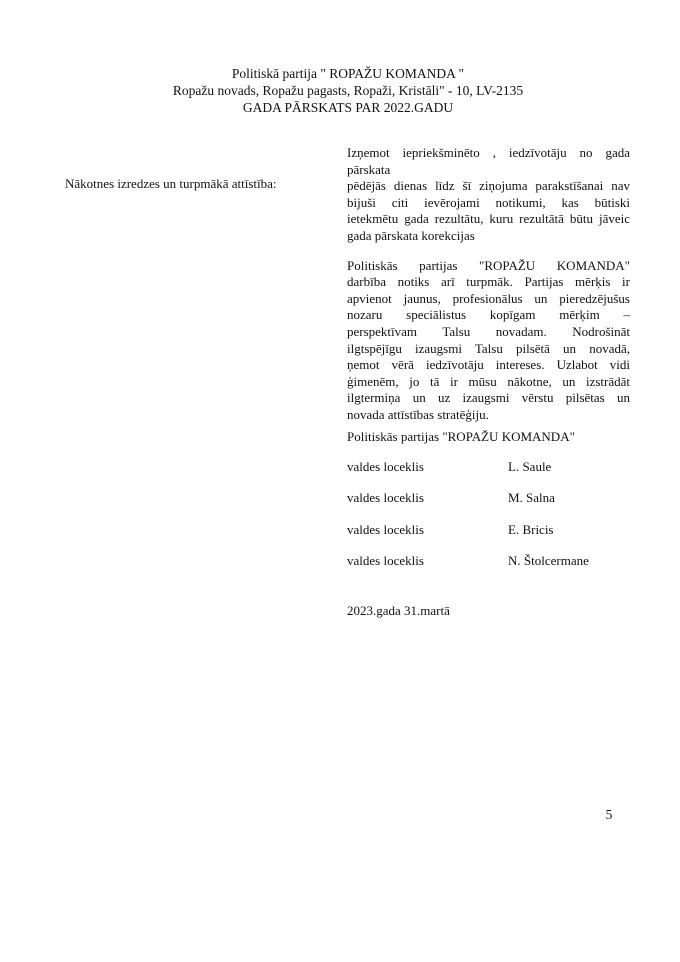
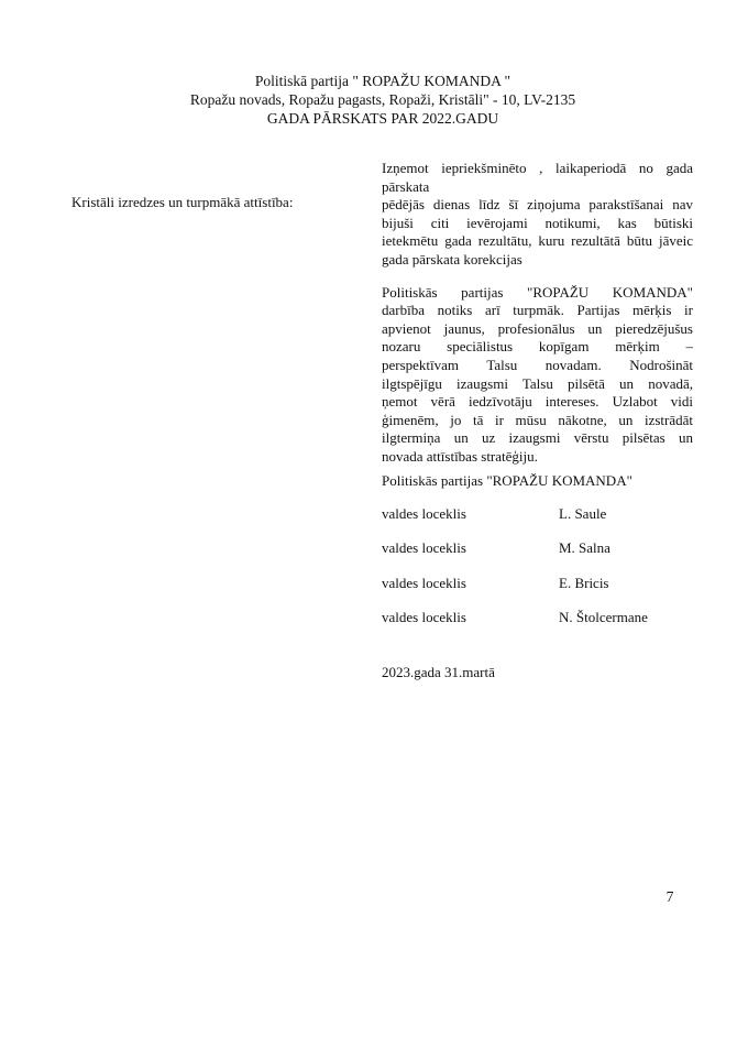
  Politiskā partija " ROPAŽU KOMANDA "
  Ropažu novads, Ropažu pagasts, Ropaži, Kristāli" - 10, LV-2135
  GADA PĀRSKATS PAR 2022.GADU
- Nākotnes izredzes un turpmākā attīstība:
+ Kristāli izredzes un turpmākā attīstība:
- Izņemot iepriekšminēto , iedzīvotāju no gada
+ Izņemot iepriekšminēto , laikaperiodā no gada
  pārskata
  pēdējās dienas līdz šī ziņojuma parakstīšanai nav
  bijuši citi ievērojami notikumi, kas būtiski
  ietekmētu gada rezultātu, kuru rezultātā būtu jāveic
  gada pārskata korekcijas
  Politiskās partijas "ROPAŽU KOMANDA"
  darbība notiks arī turpmāk. Partijas mērķis ir
  apvienot jaunus, profesionālus un pieredzējušus
  nozaru speciālistus kopīgam mērķim –
  perspektīvam Talsu novadam. Nodrošināt
  ilgtspējīgu izaugsmi Talsu pilsētā un novadā,
  ņemot vērā iedzīvotāju intereses. Uzlabot vidi
  ģimenēm, jo tā ir mūsu nākotne, un izstrādāt
  ilgtermiņa un uz izaugsmi vērstu pilsētas un
  novada attīstības stratēģiju.
  Politiskās partijas "ROPAŽU KOMANDA"
  valdes loceklis
  L. Saule
  valdes loceklis
  M. Salna
  valdes loceklis
  E. Bricis
  valdes loceklis
  N. Štolcermane
  2023.gada 31.martā
- 5
+ 7
